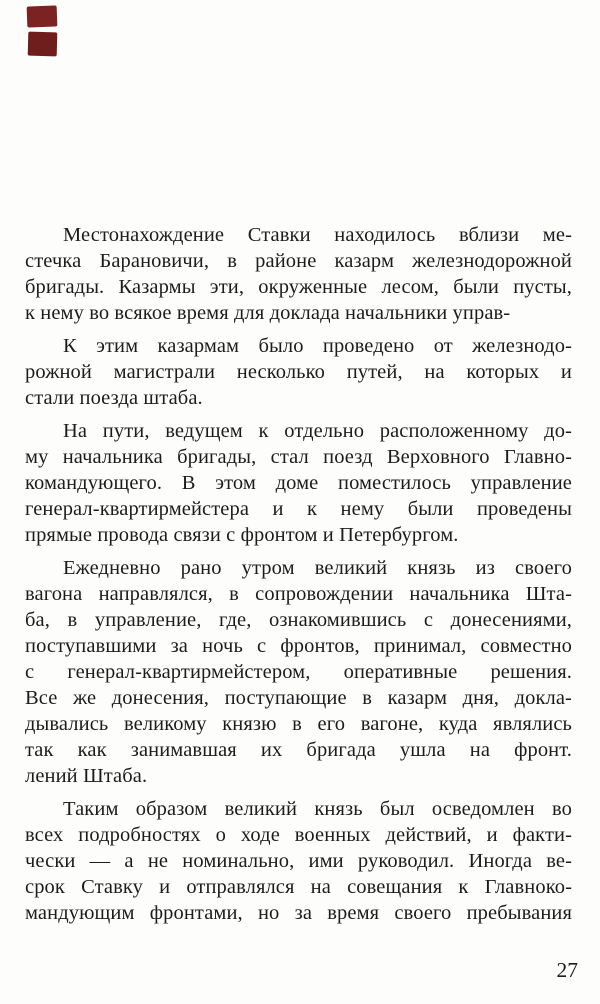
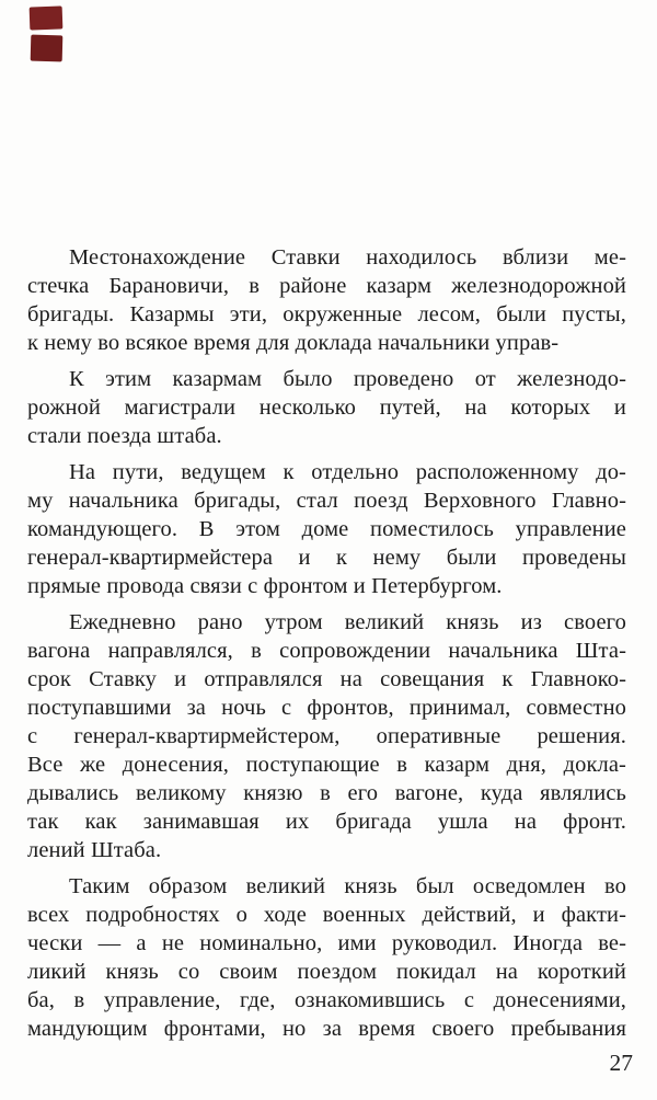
  Местонахождение Ставки находилось вблизи ме-
  стечка Барановичи, в районе казарм железнодорожной
  бригады. Казармы эти, окруженные лесом, были пусты,
  к нему во всякое время для доклада начальники управ-
  К этим казармам было проведено от железнодо-
  рожной магистрали несколько путей, на которых и
  стали поезда штаба.
  На пути, ведущем к отдельно расположенному до-
  му начальника бригады, стал поезд Верховного Главно-
  командующего. В этом доме поместилось управление
  генерал-квартирмейстера и к нему были проведены
  прямые провода связи с фронтом и Петербургом.
  Ежедневно рано утром великий князь из своего
  вагона направлялся, в сопровождении начальника Шта-
- ба, в управление, где, ознакомившись с донесениями,
+ срок Ставку и отправлялся на совещания к Главноко-
  поступавшими за ночь с фронтов, принимал, совместно
  с генерал-квартирмейстером, оперативные решения.
  Все же донесения, поступающие в казарм дня, докла-
  дывались великому князю в его вагоне, куда являлись
  так как занимавшая их бригада ушла на фронт.
  лений Штаба.
  Таким образом великий князь был осведомлен во
  всех подробностях о ходе военных действий, и факти-
  чески — а не номинально, ими руководил. Иногда ве-
+ ликий князь со своим поездом покидал на короткий
- срок Ставку и отправлялся на совещания к Главноко-
+ ба, в управление, где, ознакомившись с донесениями,
  мандующим фронтами, но за время своего пребывания
  27
